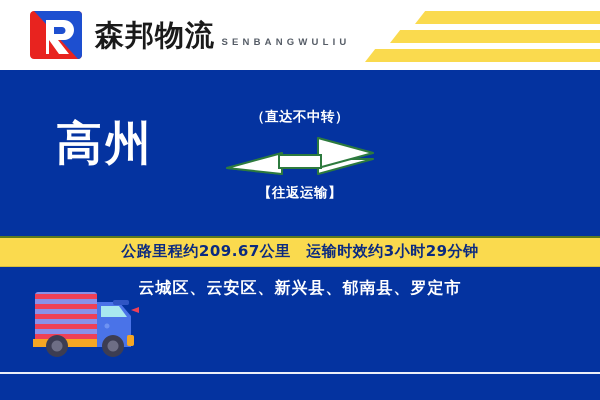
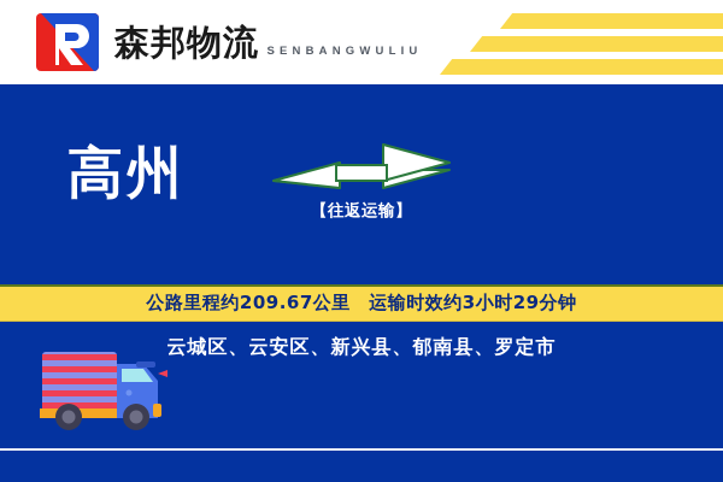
  森邦物流 SENBANGWULIU
  高州
- （直达不中转）
  【往返运输】
  公路里程约209.67公里 运输时效约3小时29分钟
  云城区、云安区、新兴县、郁南县、罗定市
